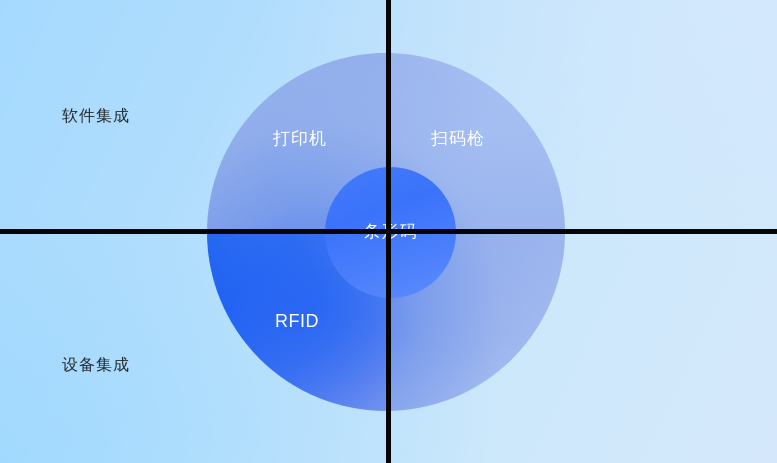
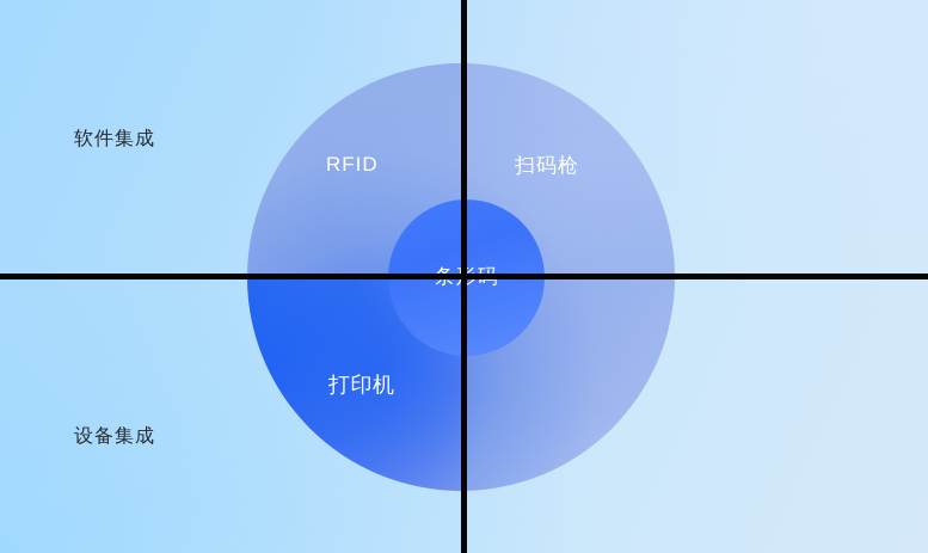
- 打印机
+ RFID
  扫码枪
- RFID
+ 打印机
  软件集成
  设备集成
